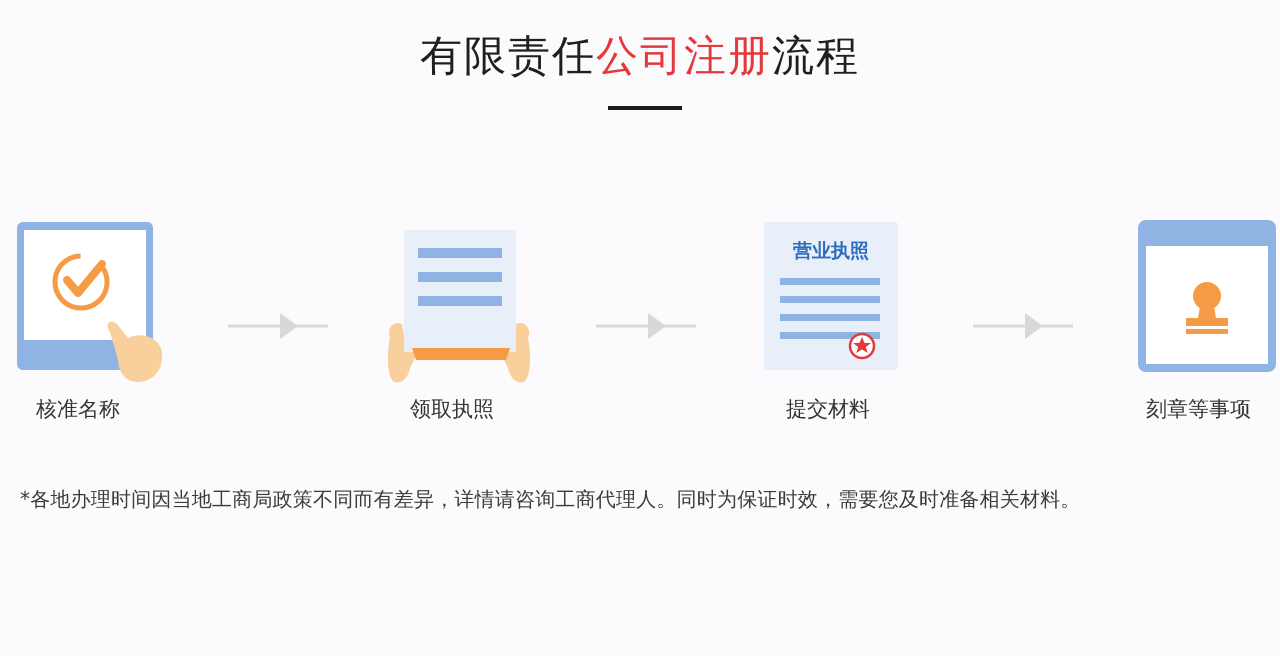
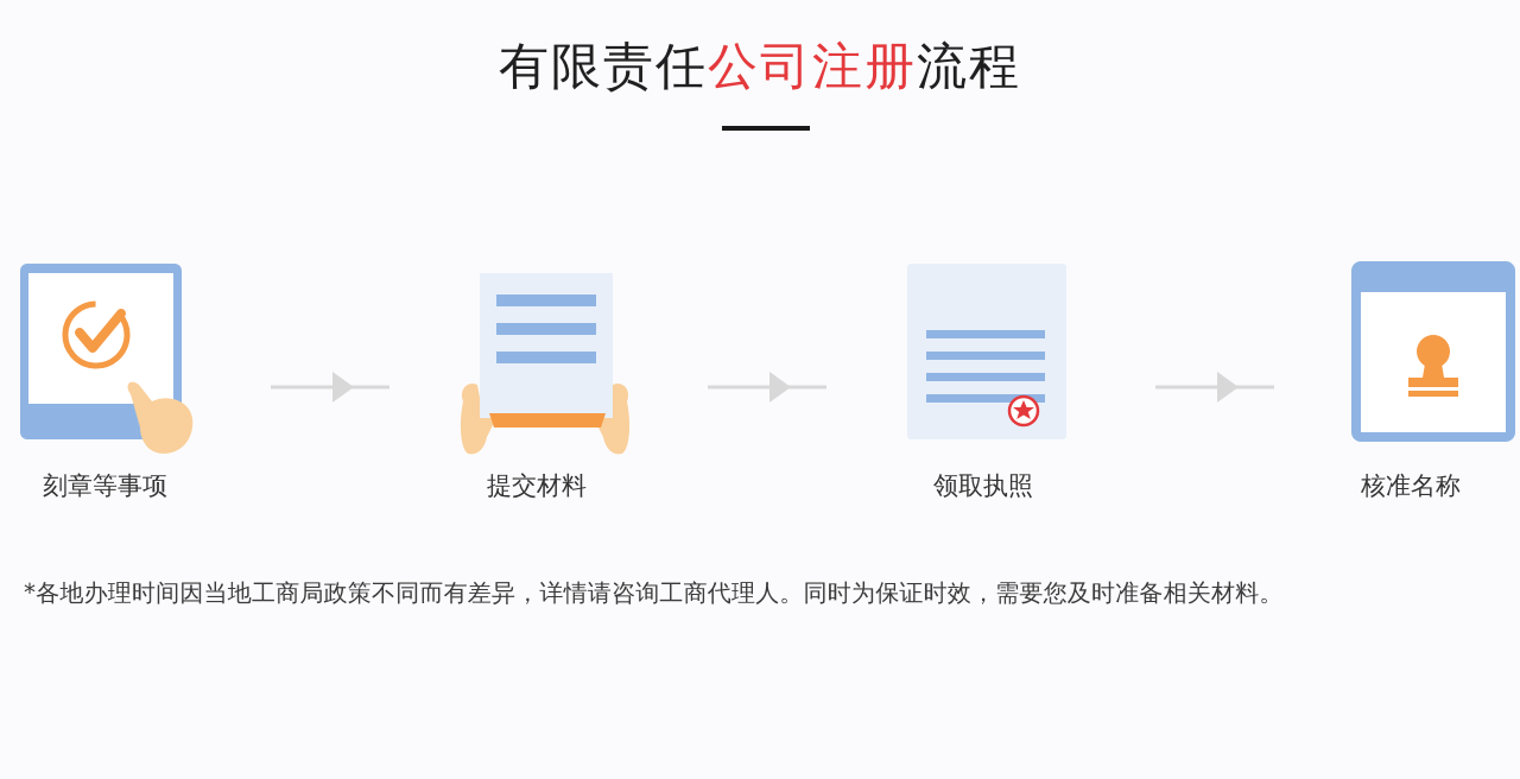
  有限责任公司注册流程
- 核准名称
+ 刻章等事项
- 领取执照
+ 提交材料
- 营业执照
- 提交材料
+ 领取执照
- 刻章等事项
+ 核准名称
  *各地办理时间因当地工商局政策不同而有差异，详情请咨询工商代理人。同时为保证时效，需要您及时准备相关材料。
